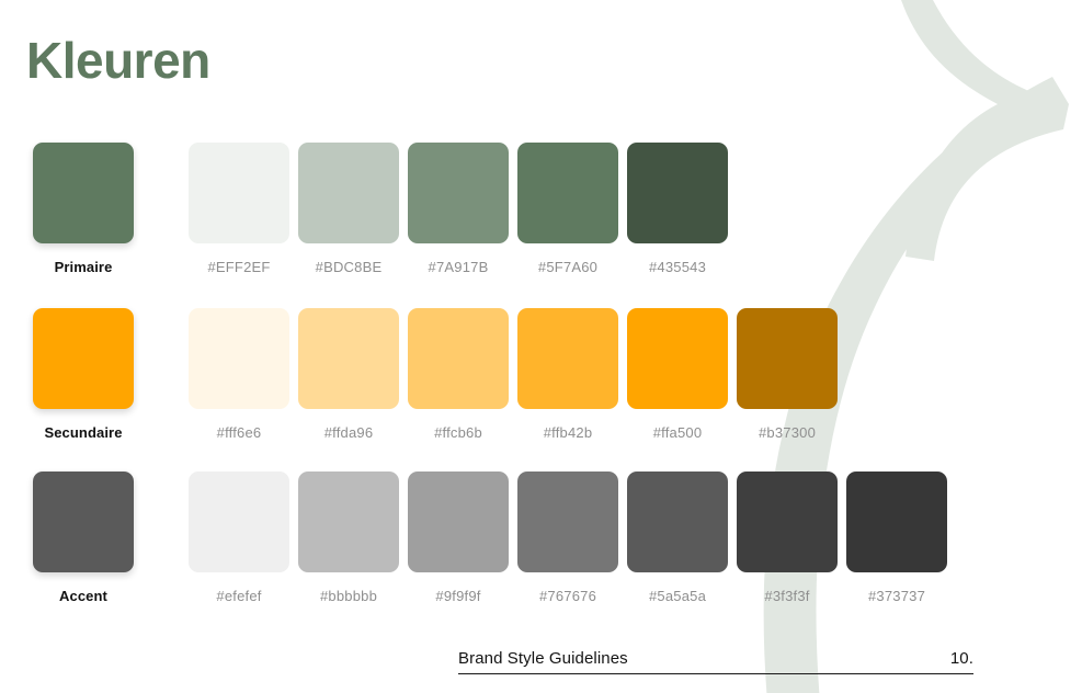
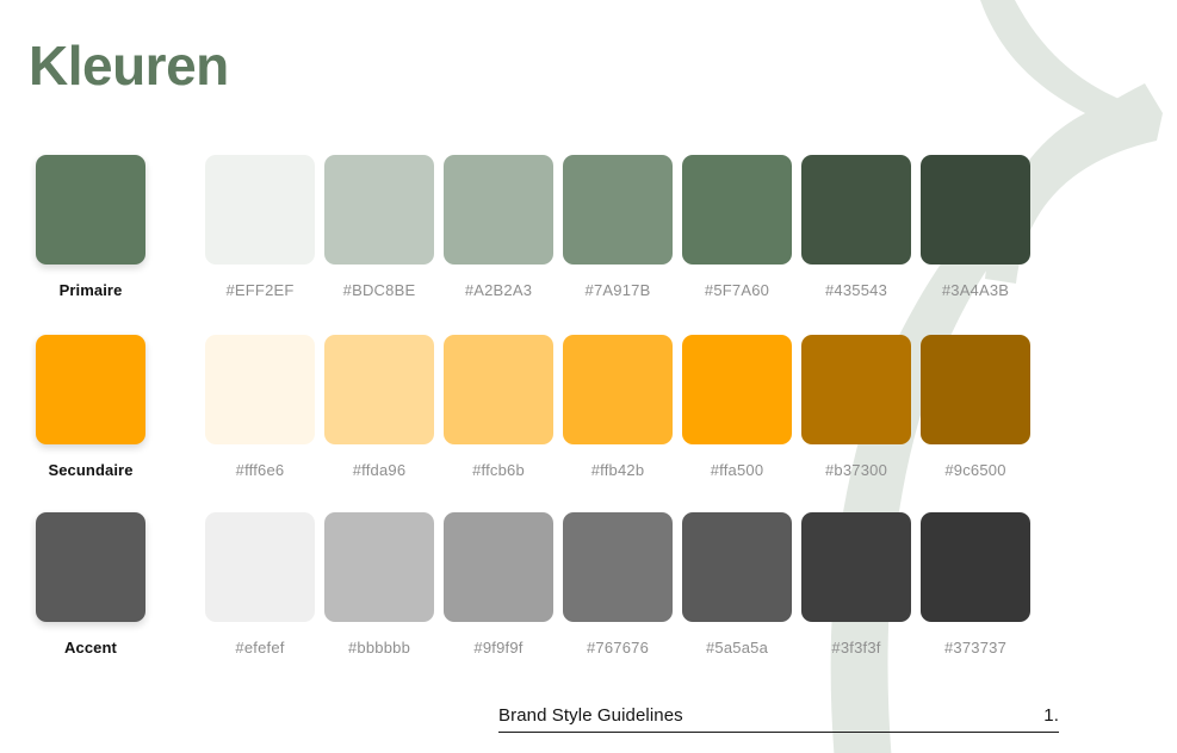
  Kleuren
  Primaire
  #EFF2EF
  #BDC8BE
+ #A2B2A3
  #7A917B
  #5F7A60
  #435543
+ #3A4A3B
  Secundaire
  #fff6e6
  #ffda96
  #ffcb6b
  #ffb42b
  #ffa500
  #b37300
+ #9c6500
  Accent
  #efefef
  #bbbbbb
  #9f9f9f
  #767676
  #5a5a5a
  #3f3f3f
  #373737
  Brand Style Guidelines
- 10.
+ 1.
